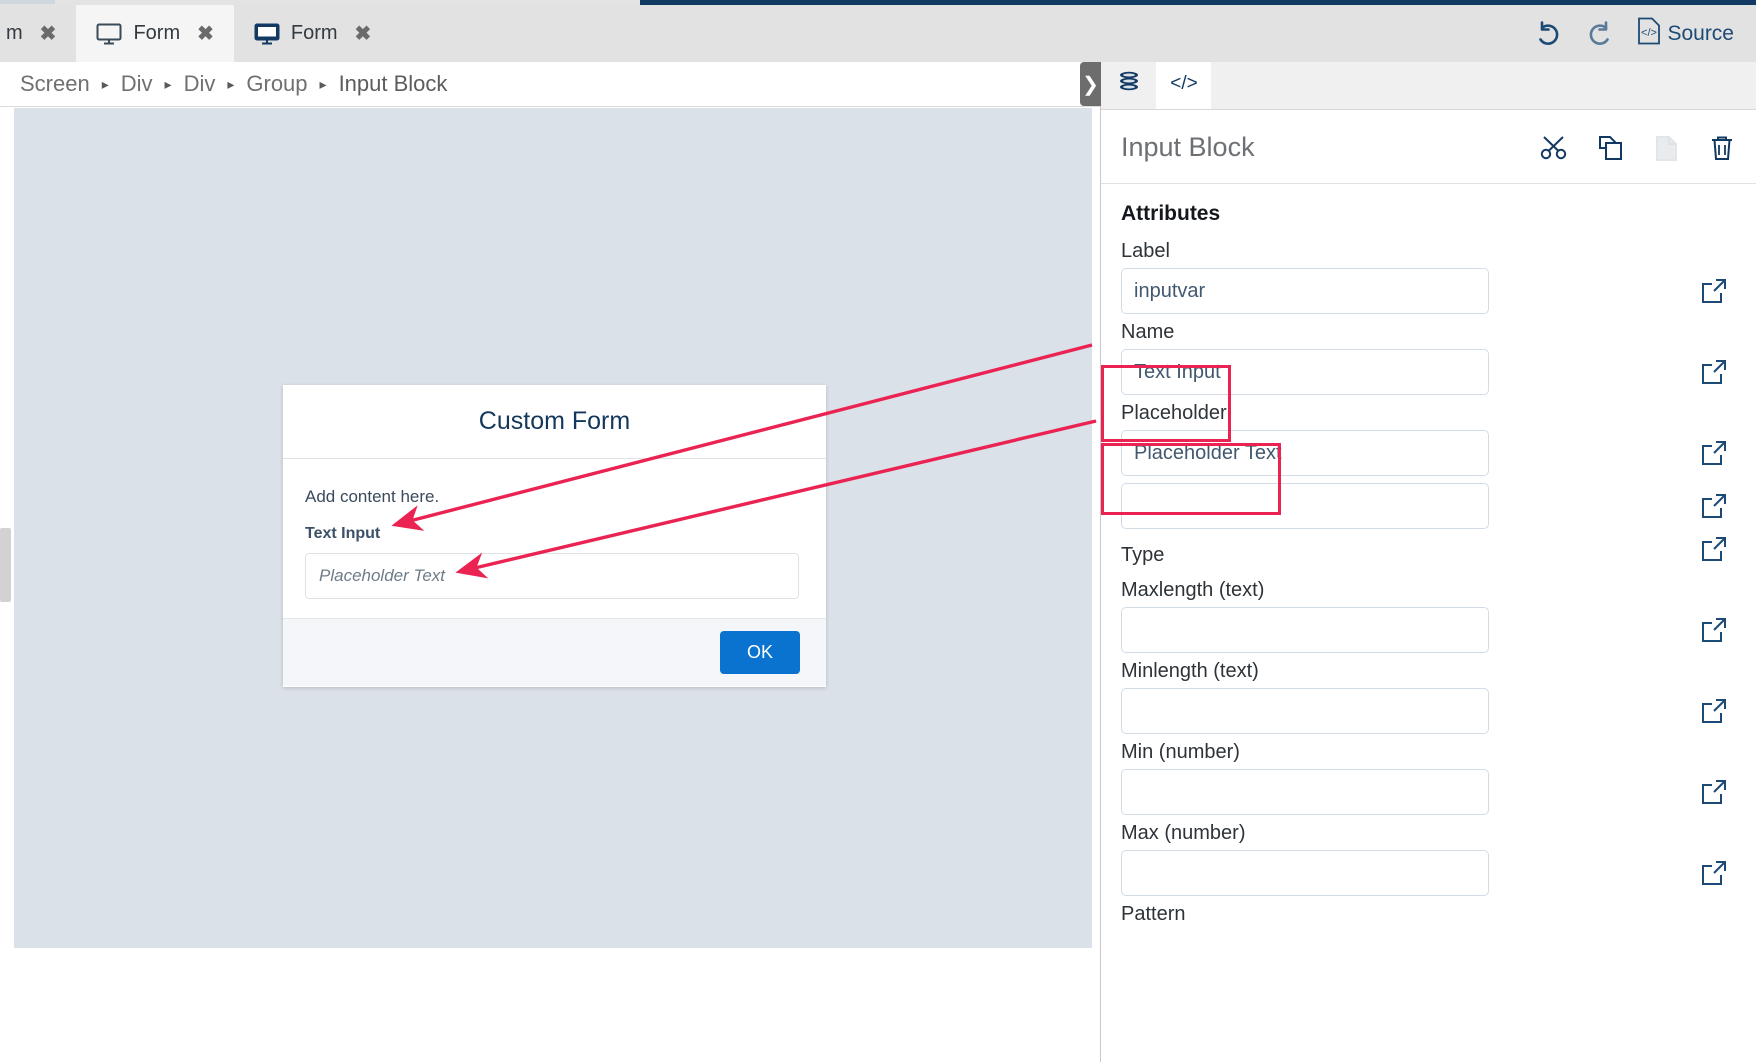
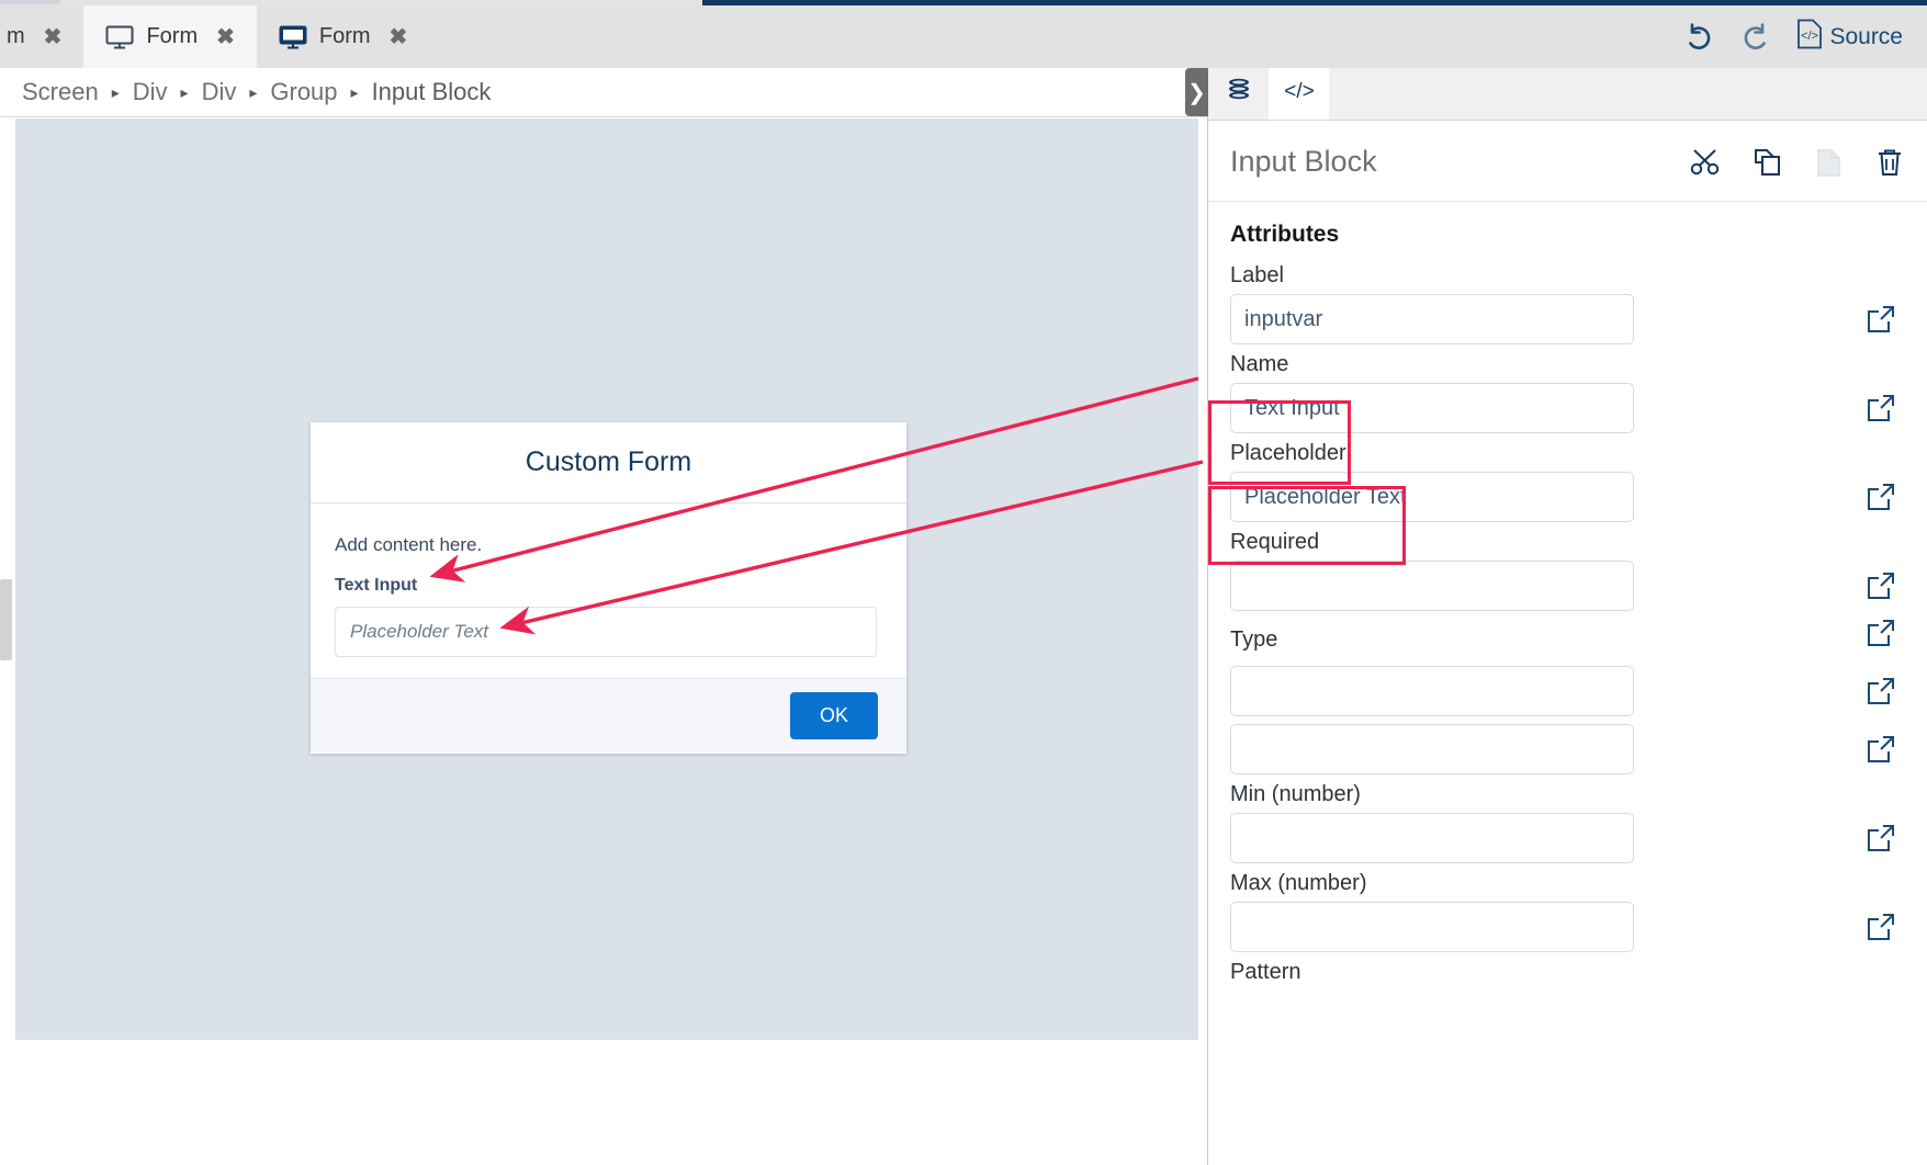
  m
  ✖
  Form
  ✖
  Form
  ✖
  </>
  Source
  Screen
  ▸
  Div
  ▸
  Div
  ▸
  Group
  ▸
  Input Block
  Custom Form
  Add content here.
  Text Input
  Placeholder Text
  OK
  ❯
  </>
  Input Block
  Attributes
  Label
  inputvar
  Name
  Text Input
  Placeholder
  Placeholder Text
+ Required
  Type
- Maxlength (text)
- Minlength (text)
  Min (number)
  Max (number)
  Pattern
